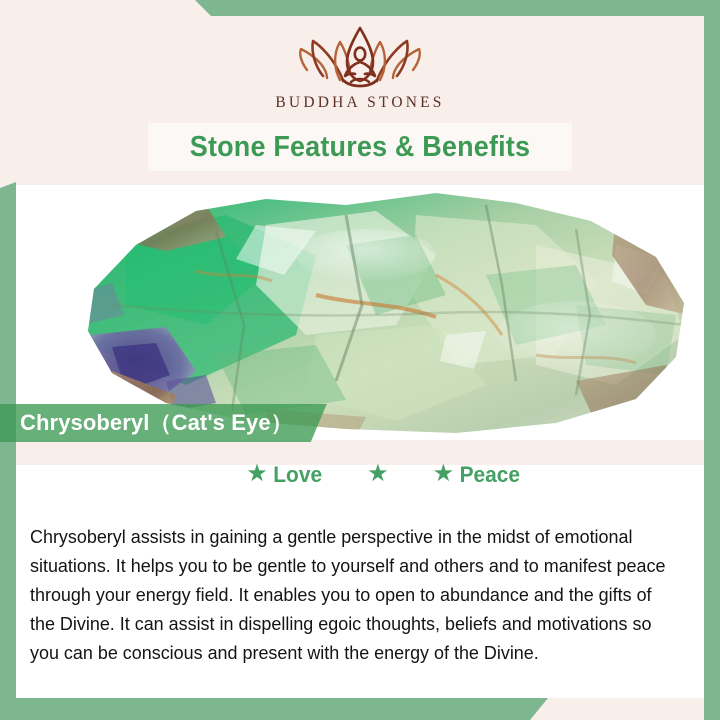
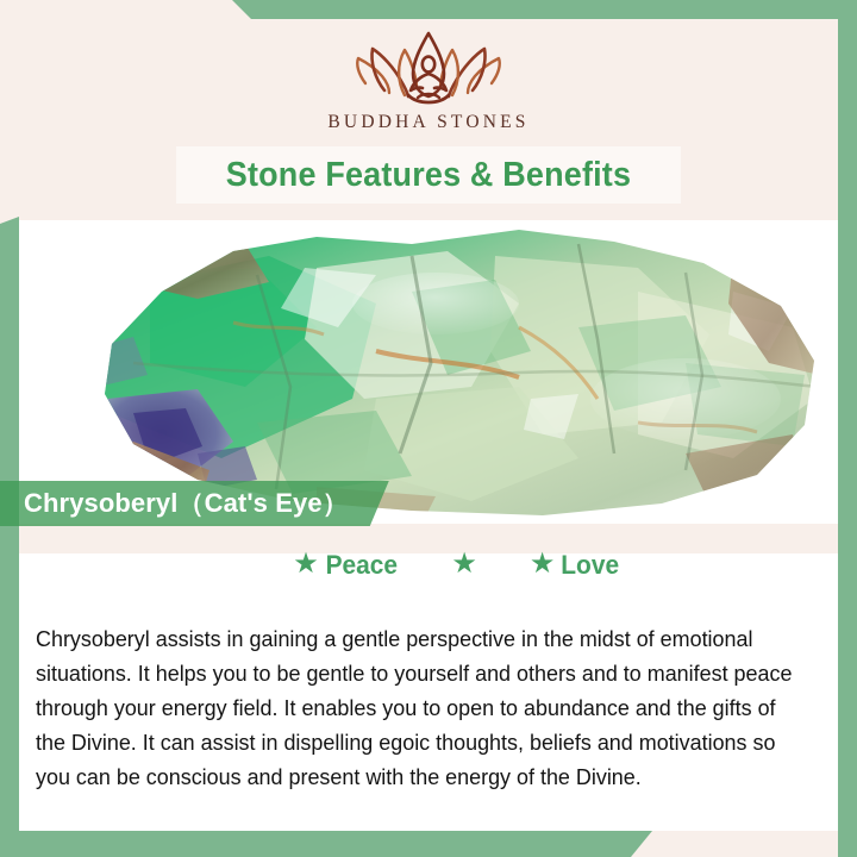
  BUDDHA STONES
  Stone Features & Benefits
  Chrysoberyl（Cat's Eye）
  ★
- Love
+ Peace
  ★
  ★
- Peace
+ Love
  Chrysoberyl assists in gaining a gentle perspective in the midst of emotional situations. It helps you to be gentle to yourself and others and to manifest peace through your energy field. It enables you to open to abundance and the gifts of the Divine. It can assist in dispelling egoic thoughts, beliefs and motivations so you can be conscious and present with the energy of the Divine.
